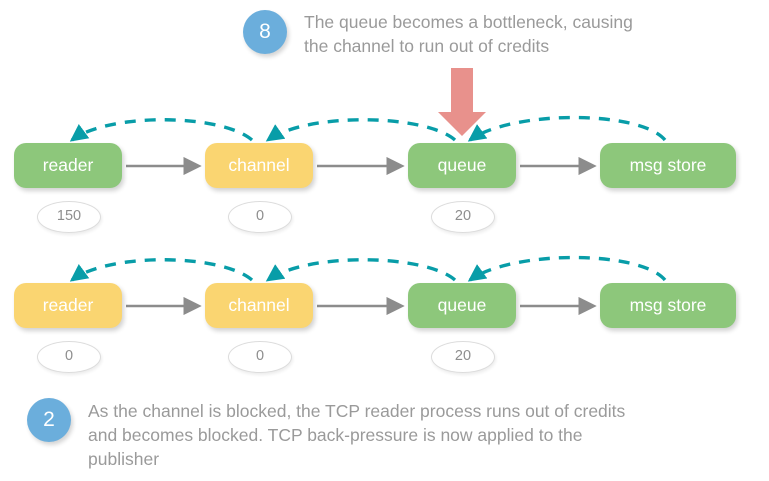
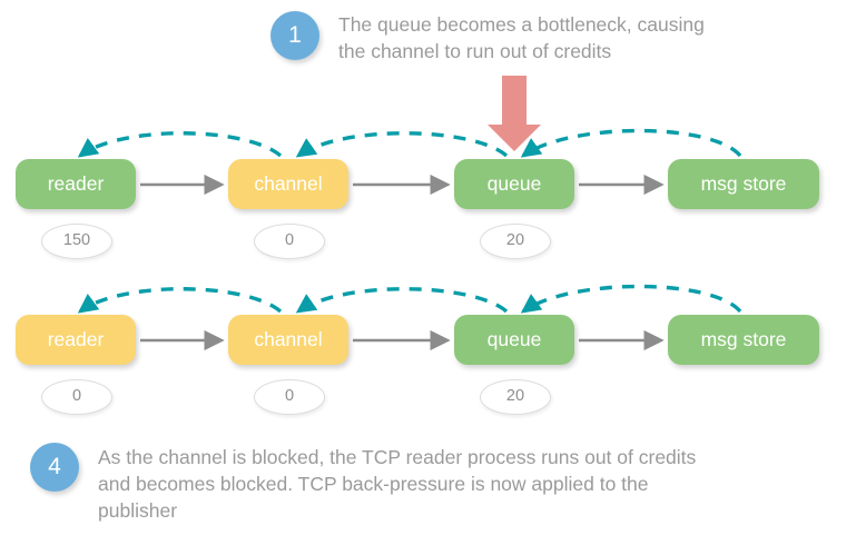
  reader
  150
  channel
  0
  queue
  20
  msg store
  reader
  0
  channel
  0
  queue
  20
  msg store
- 8
+ 1
  The queue becomes a bottleneck, causing
  the channel to run out of credits
- 2
+ 4
  As the channel is blocked, the TCP reader process runs out of credits
  and becomes blocked. TCP back-pressure is now applied to the
  publisher
